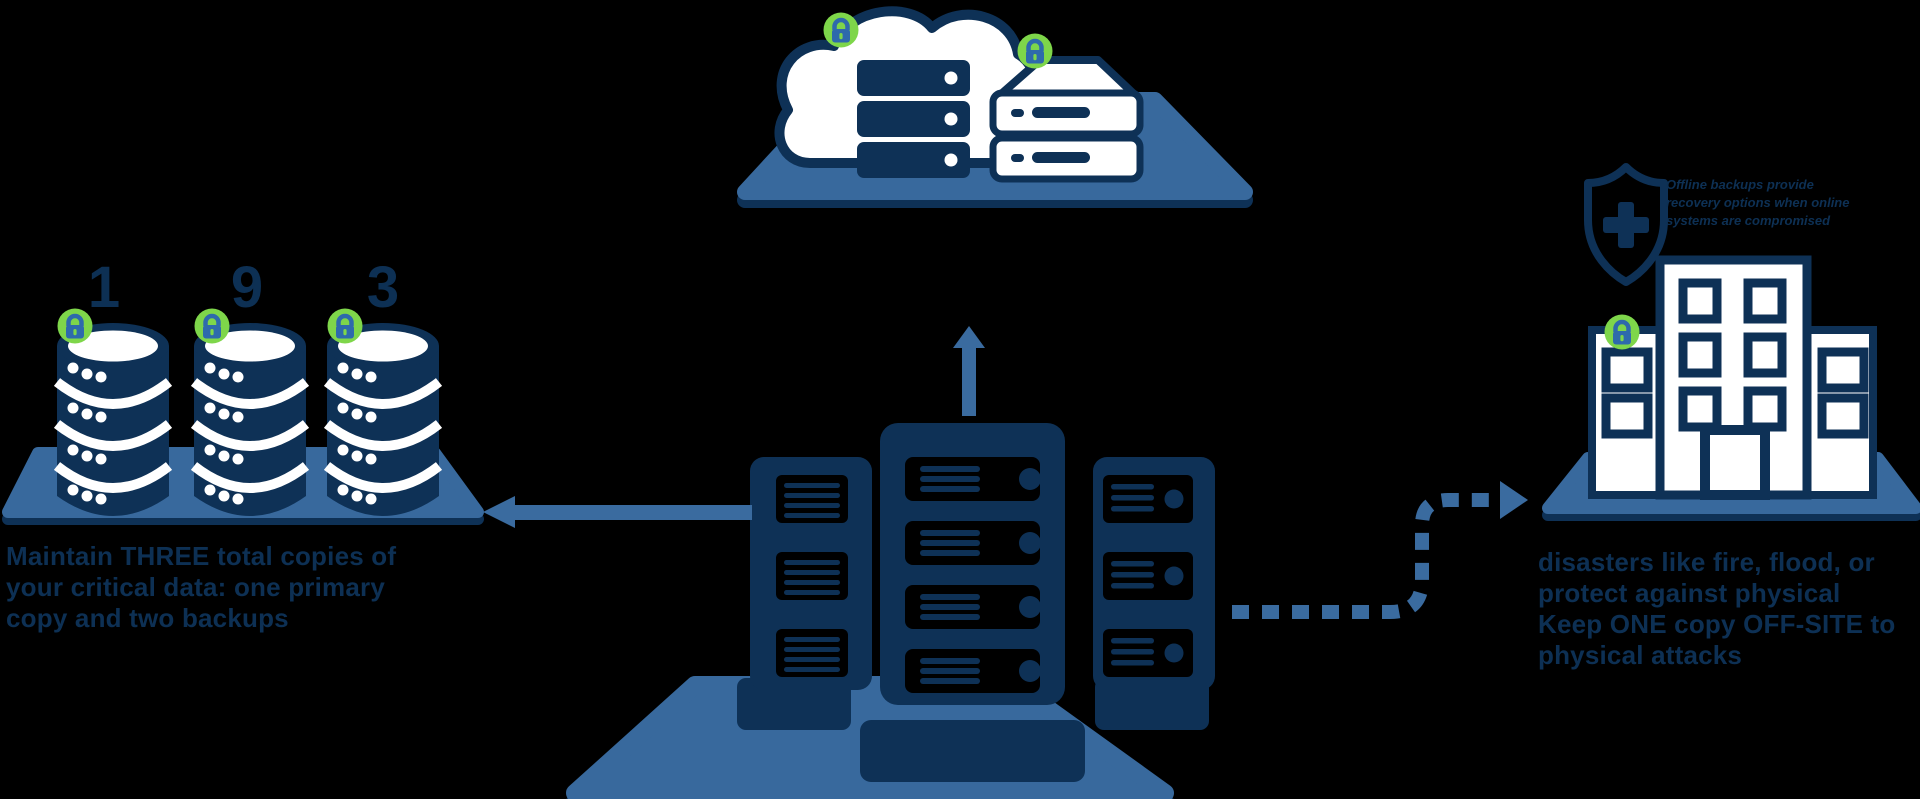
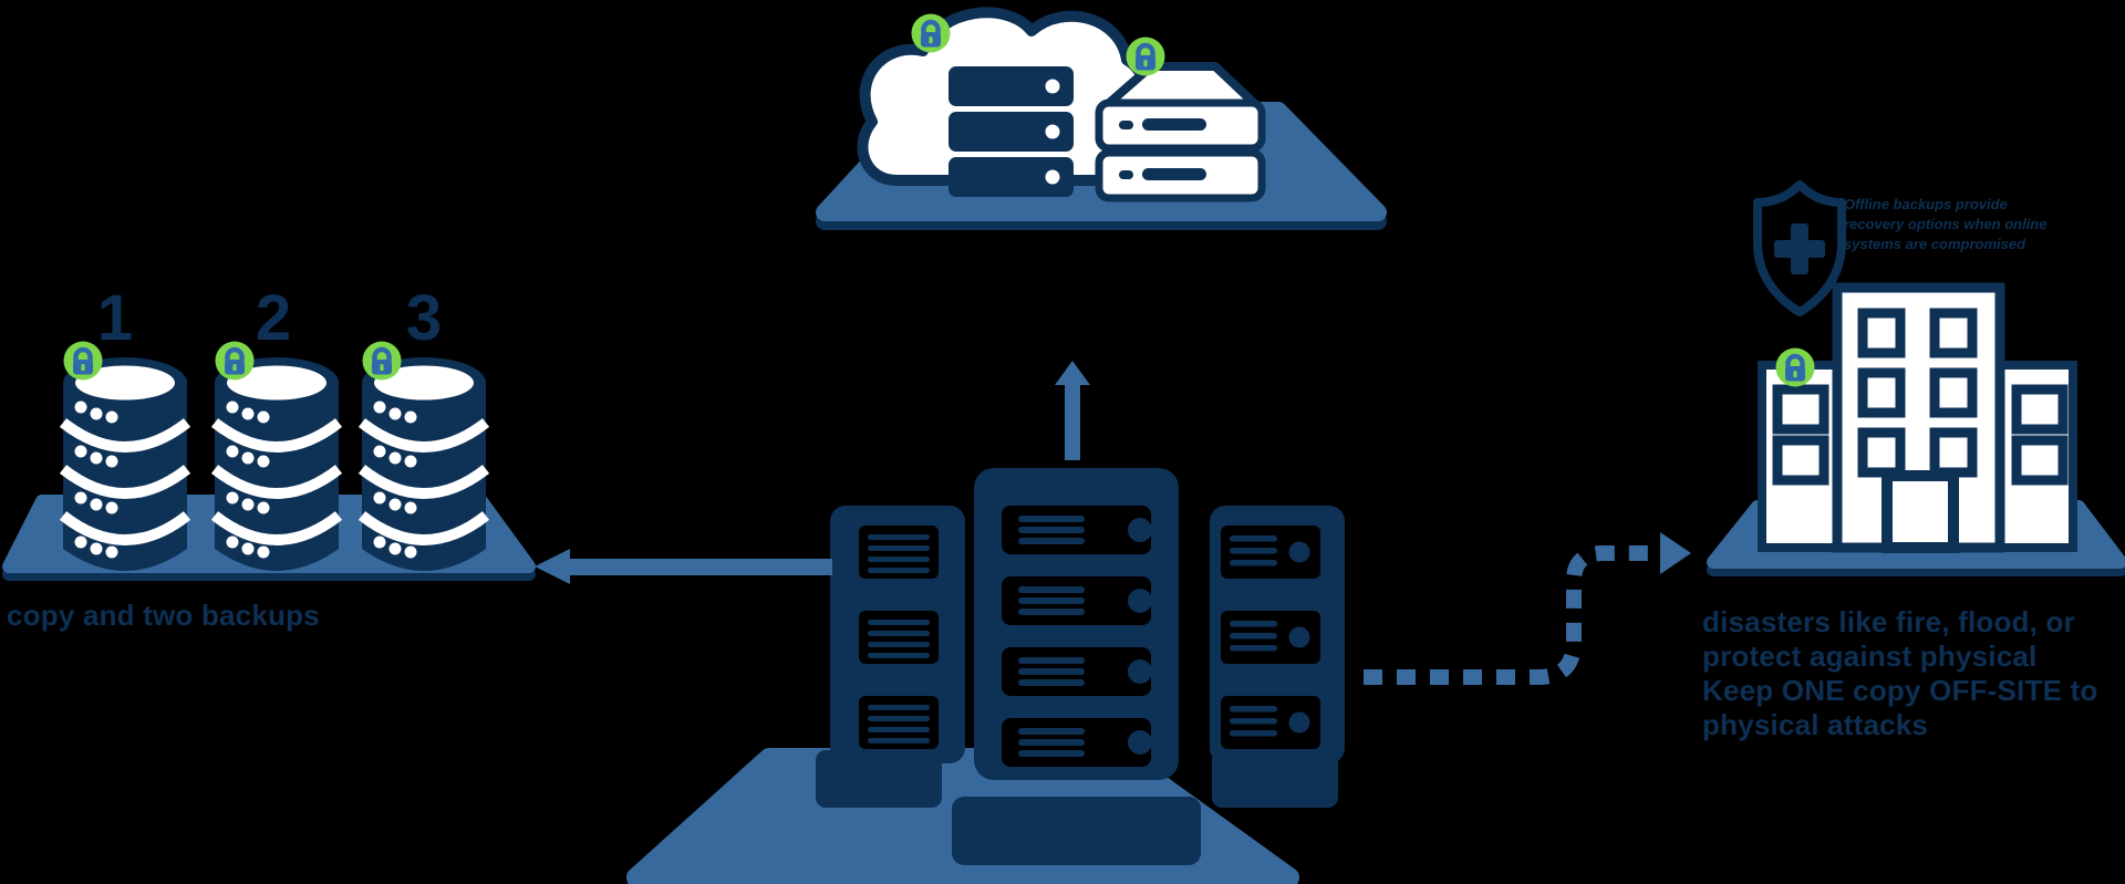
  1
- 9
+ 2
  3
- Maintain THREE total copies of
- your critical data: one primary
  copy and two backups
  Offline backups provide
  recovery options when online
  systems are compromised
  disasters like fire, flood, or
  protect against physical
  Keep ONE copy OFF-SITE to
  physical attacks
